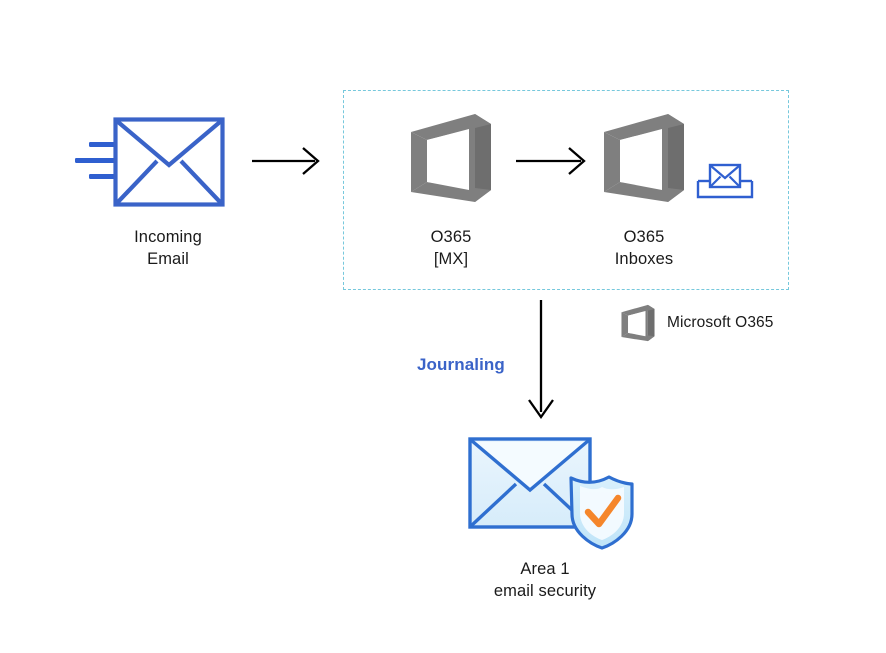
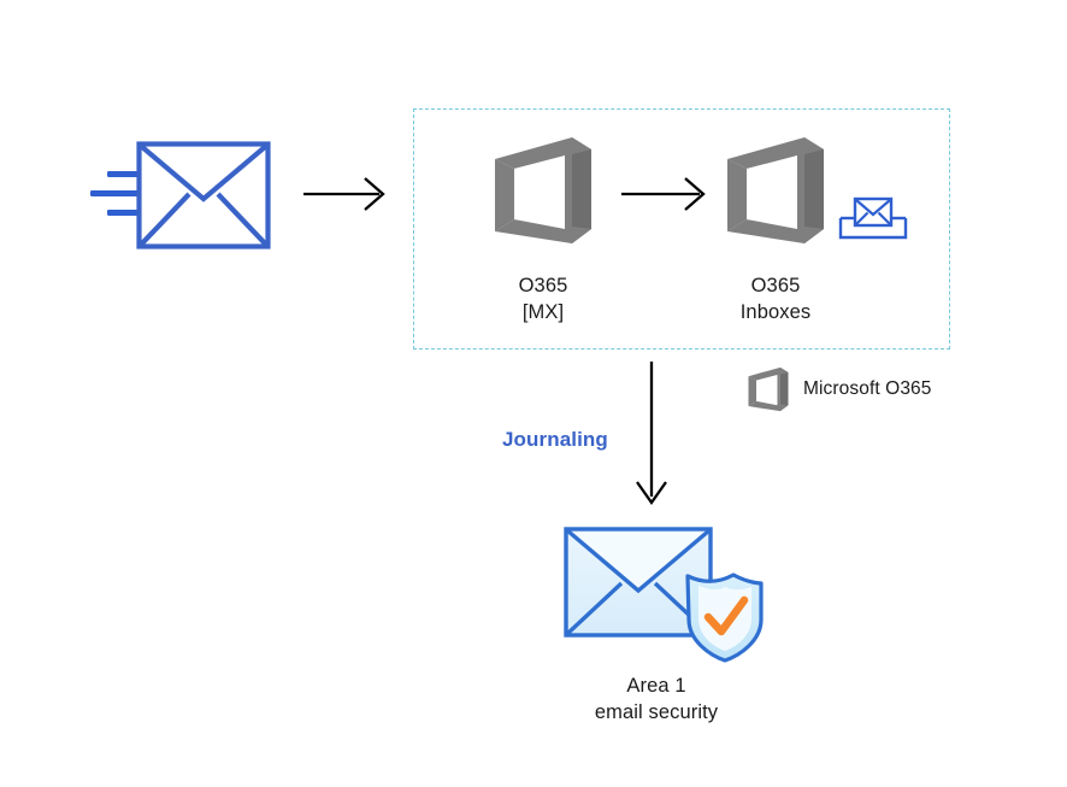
- Incoming
- Email
  O365
  [MX]
  O365
  Inboxes
  Microsoft O365
  Journaling
  Area 1
  email security
